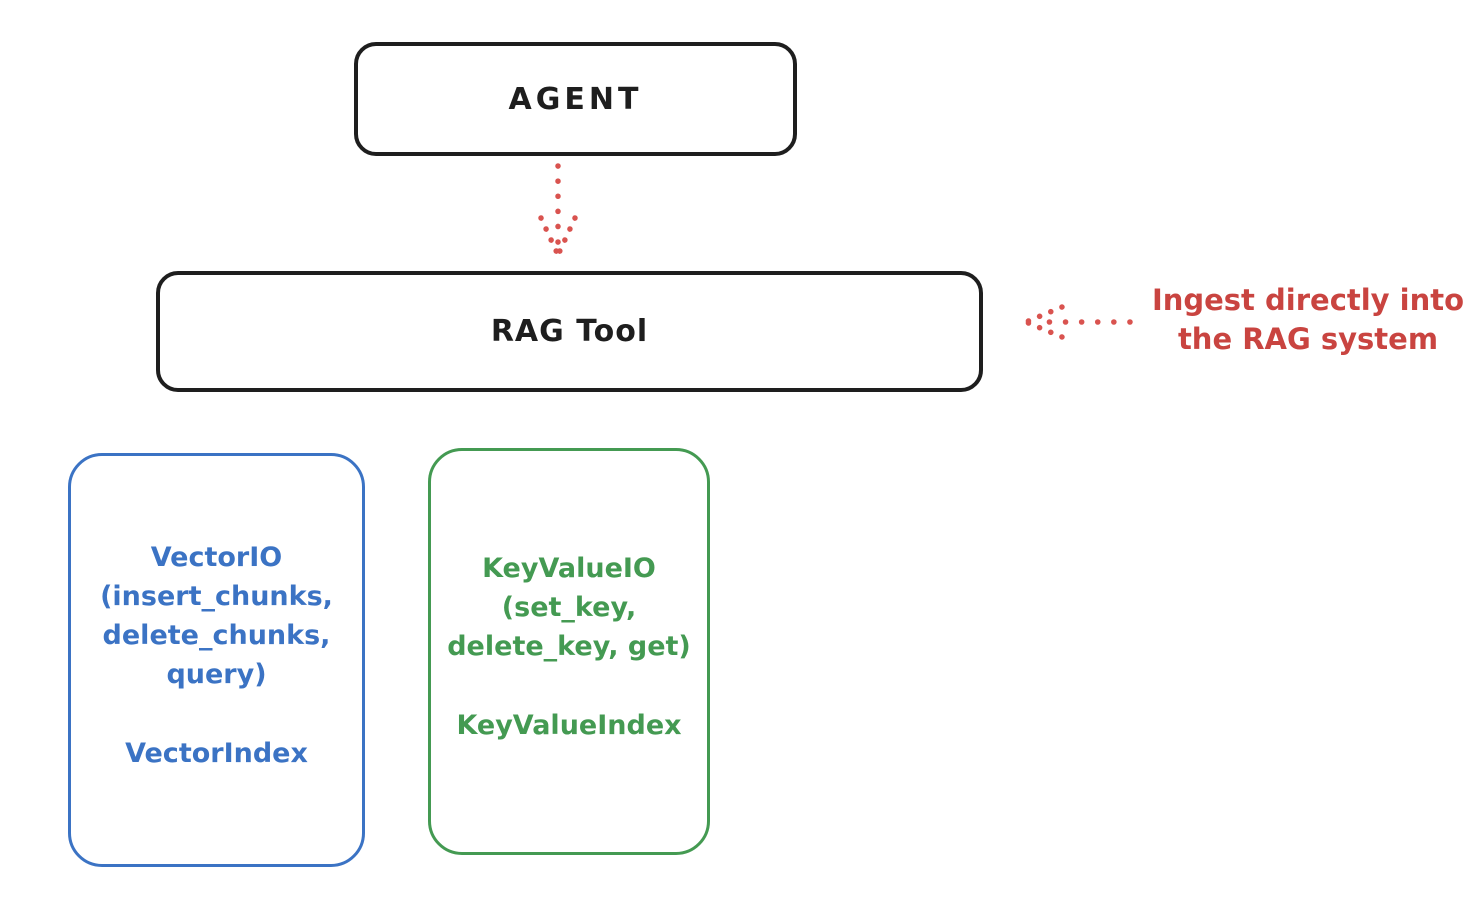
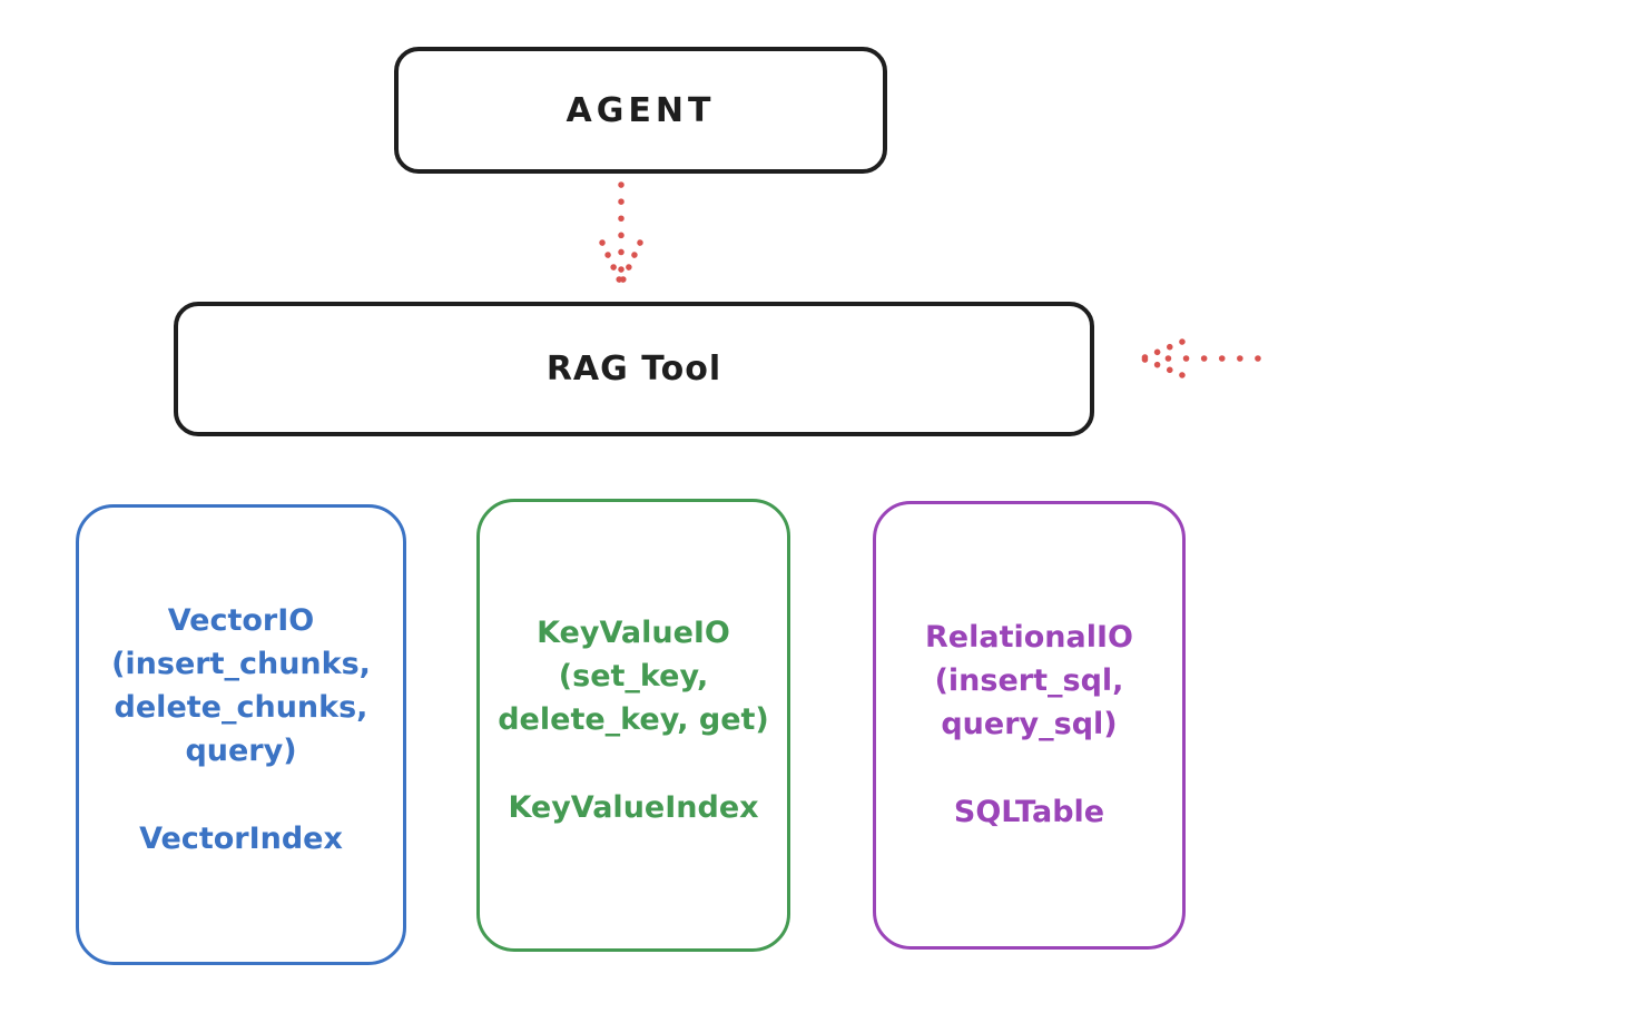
  AGENT
  RAG Tool
- Ingest directly into
- the RAG system
  VectorIO
  (insert_chunks,
  delete_chunks,
  query)
  VectorIndex
  KeyValueIO
  (set_key,
  delete_key, get)
  KeyValueIndex
+ RelationalIO
+ (insert_sql,
+ query_sql)
+ SQLTable
